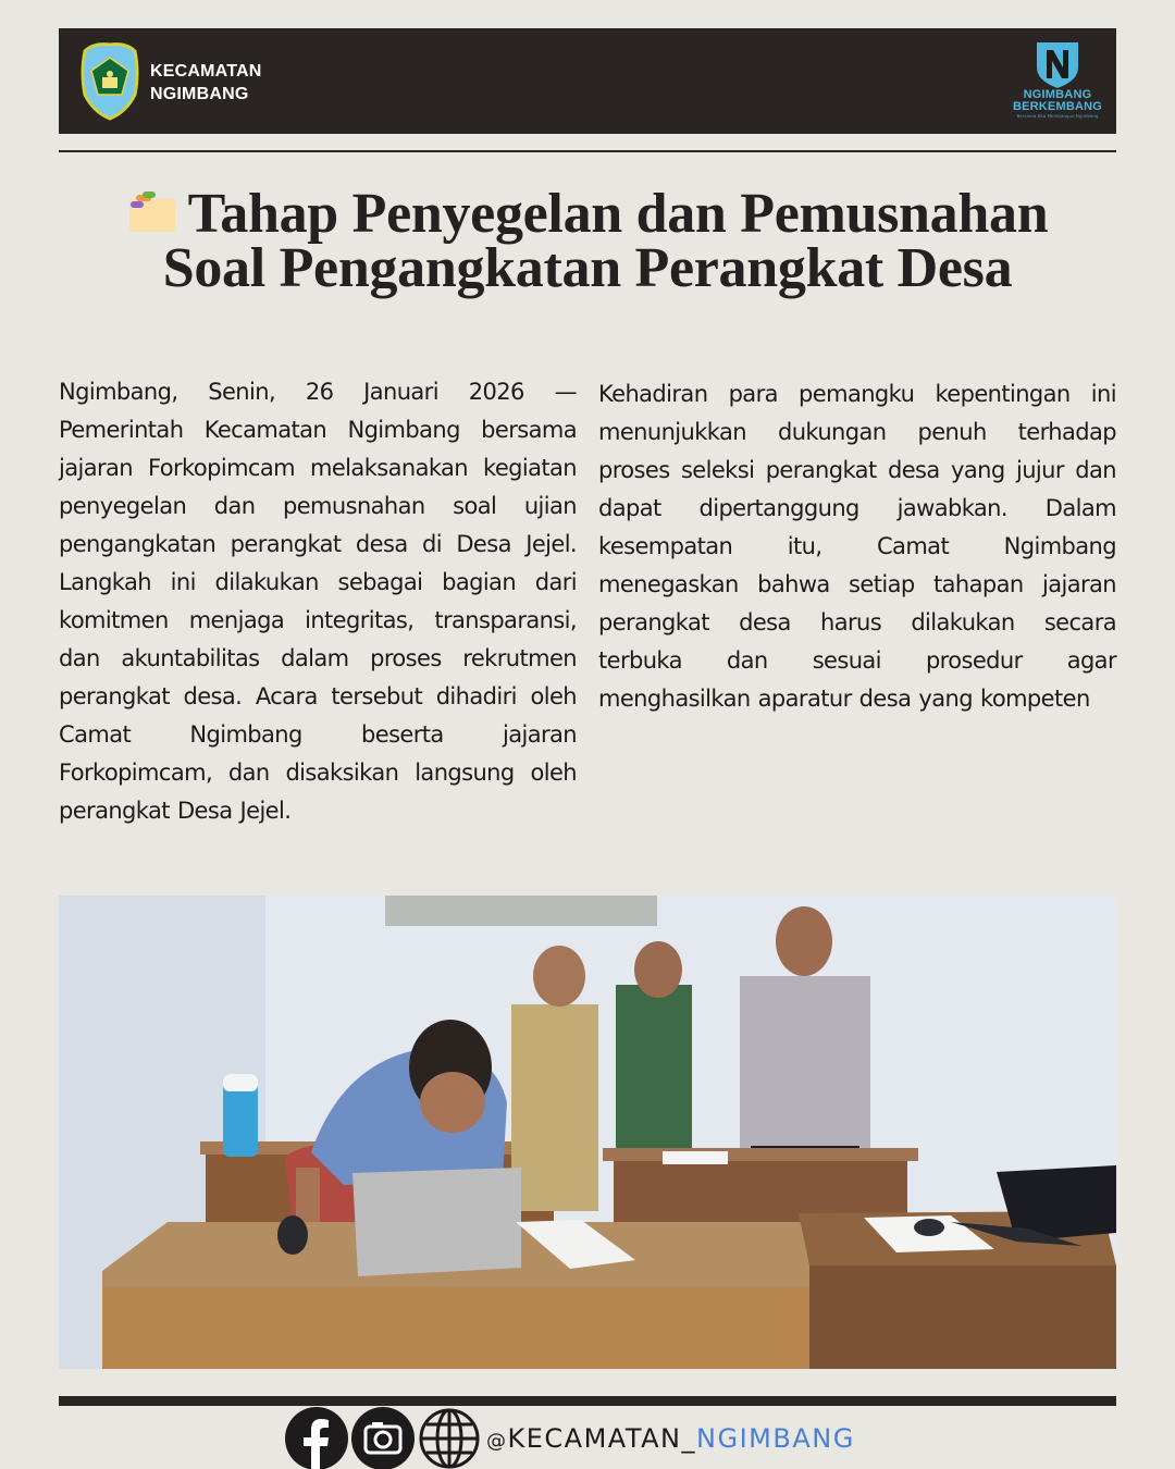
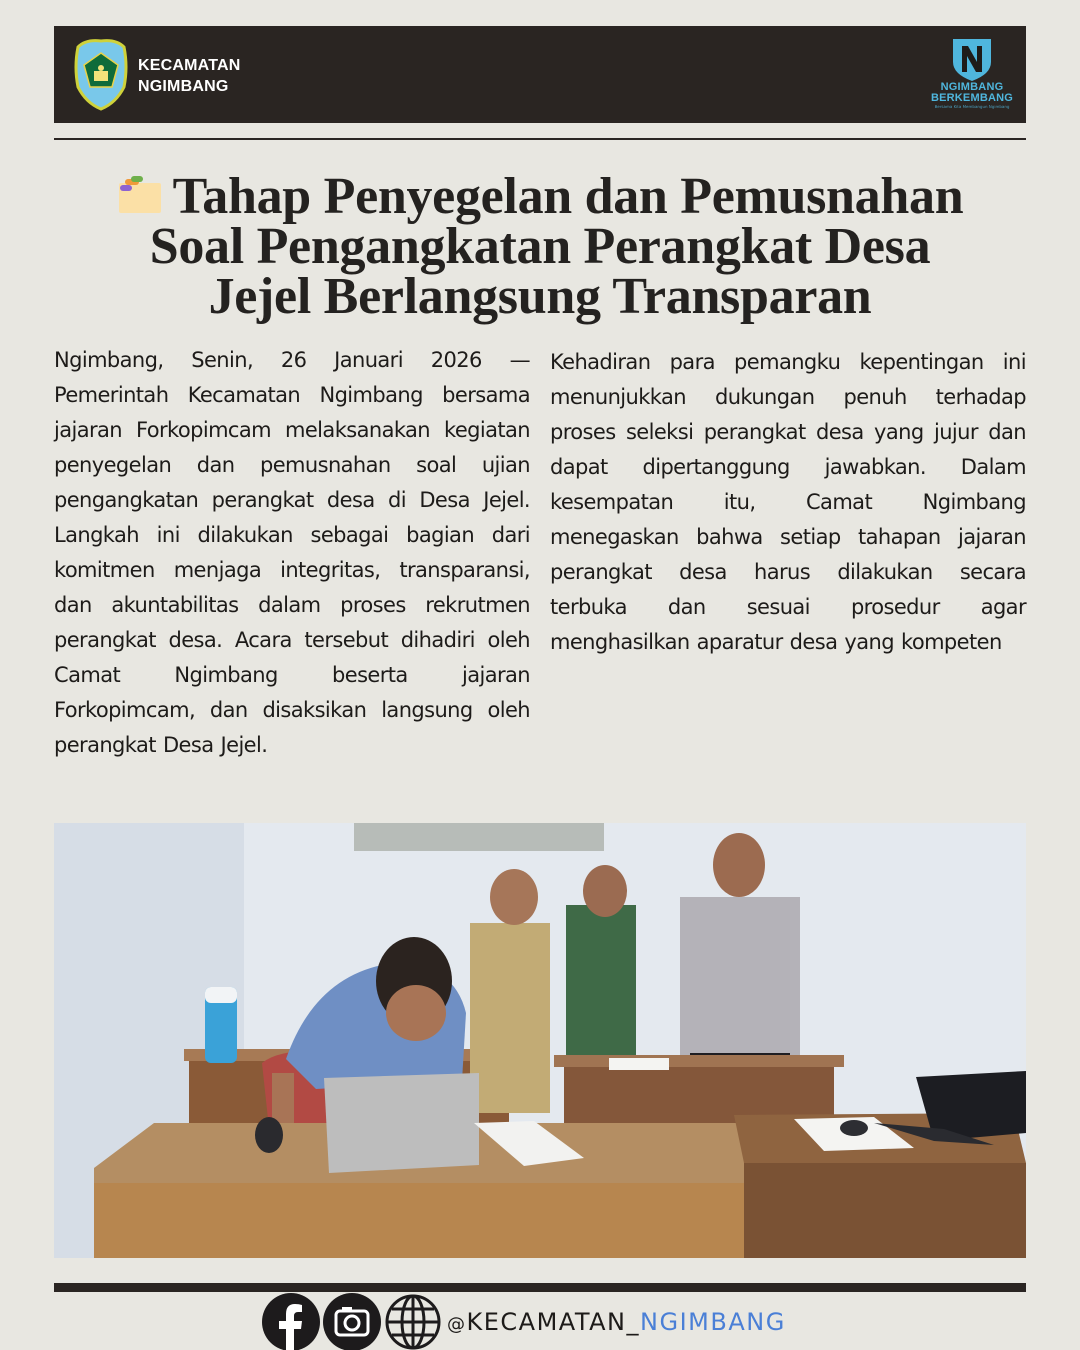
  KECAMATAN
  NGIMBANG
  NGIMBANG
  BERKEMBANG
  Tahap Penyegelan dan Pemusnahan
  Soal Pengangkatan Perangkat Desa
+ Jejel Berlangsung Transparan
  Ngimbang, Senin, 26 Januari 2026 — Pemerintah Kecamatan Ngimbang bersama jajaran Forkopimcam melaksanakan kegiatan penyegelan dan pemusnahan soal ujian pengangkatan perangkat desa di Desa Jejel. Langkah ini dilakukan sebagai bagian dari komitmen menjaga integritas, transparansi, dan akuntabilitas dalam proses rekrutmen perangkat desa. Acara tersebut dihadiri oleh Camat Ngimbang beserta jajaran Forkopimcam, dan disaksikan langsung oleh perangkat Desa Jejel.
  Kehadiran para pemangku kepentingan ini menunjukkan dukungan penuh terhadap proses seleksi perangkat desa yang jujur dan dapat dipertanggung jawabkan. Dalam kesempatan itu, Camat Ngimbang menegaskan bahwa setiap tahapan jajaran perangkat desa harus dilakukan secara terbuka dan sesuai prosedur agar menghasilkan aparatur desa yang kompeten
  @KECAMATAN_NGIMBANG
